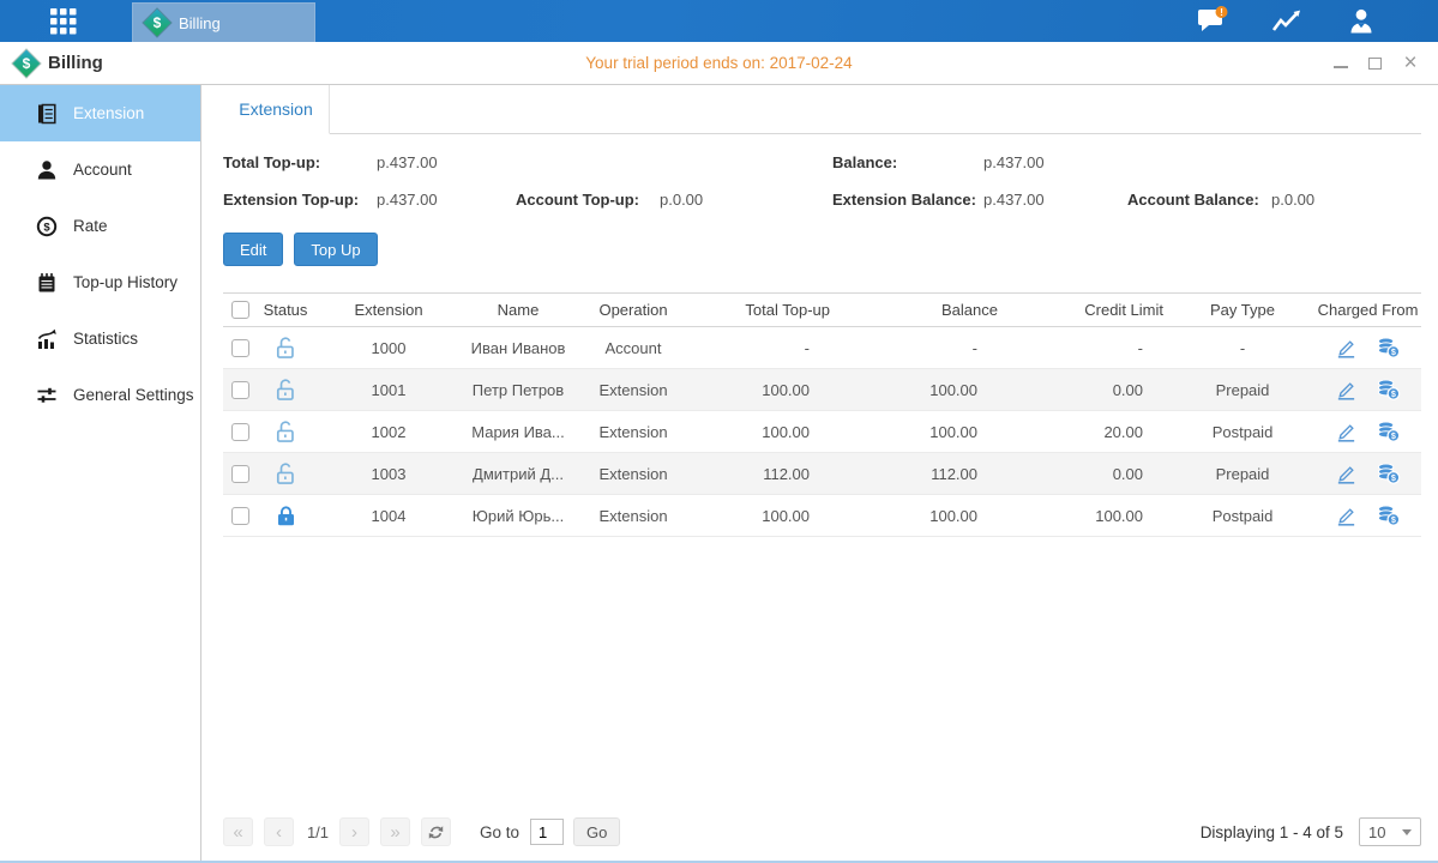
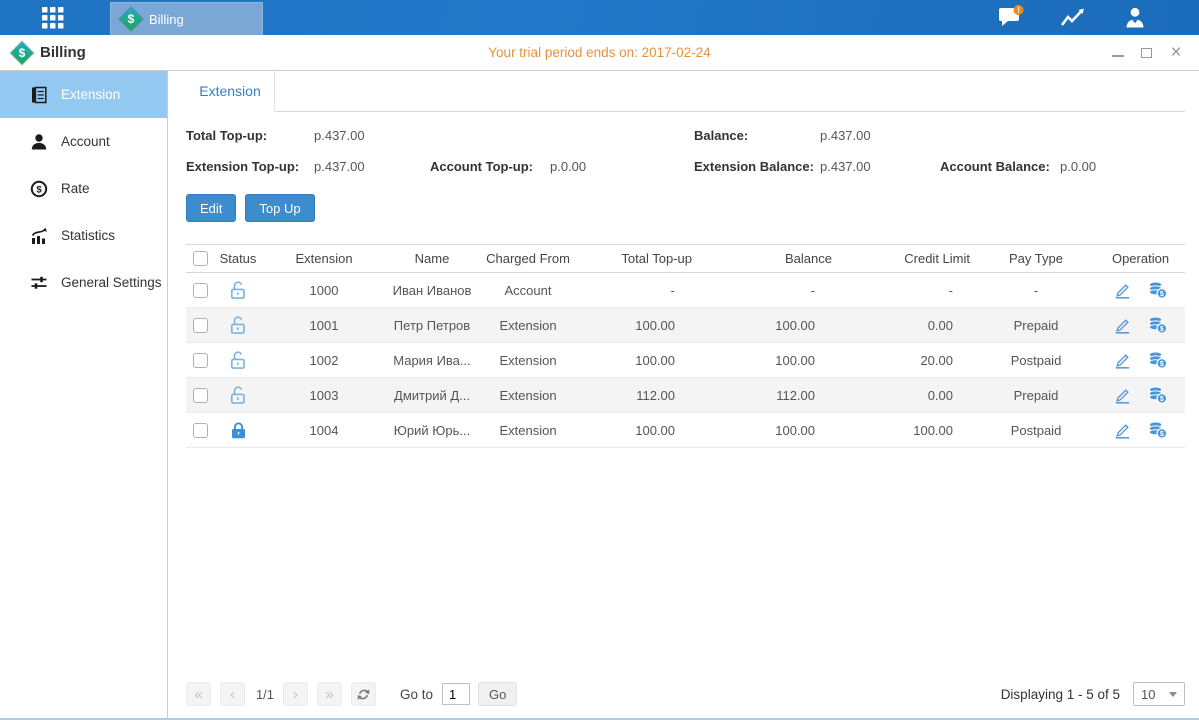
  $
  Billing
  !
  $
  Billing
  Your trial period ends on: 2017-02-24
  ×
  Extension
  Account
  $
  Rate
- Top-up History
  Statistics
  General Settings
  Extension
  Total Top-up:
  p.437.00
  Balance:
  p.437.00
  Extension Top-up:
  p.437.00
  Account Top-up:
  p.0.00
  Extension Balance:
  p.437.00
  Account Balance:
  p.0.00
  Edit
  Top Up
  Status
  Extension
  Name
- Operation
+ Charged From
  Total Top-up
  Balance
  Credit Limit
  Pay Type
- Charged From
+ Operation
  1000
  Иван Иванов
  Account
  -
  -
  -
  -
  $
  1001
  Петр Петров
  Extension
  100.00
  100.00
  0.00
  Prepaid
  $
  1002
  Мария Ива...
  Extension
  100.00
  100.00
  20.00
  Postpaid
  $
  1003
  Дмитрий Д...
  Extension
  112.00
  112.00
  0.00
  Prepaid
  $
  1004
  Юрий Юрь...
  Extension
  100.00
  100.00
  100.00
  Postpaid
  $
  «
  ‹
  1/1
  ›
  »
  Go to
  1
  Go
- Displaying 1 - 4 of 5
+ Displaying 1 - 5 of 5
  10
